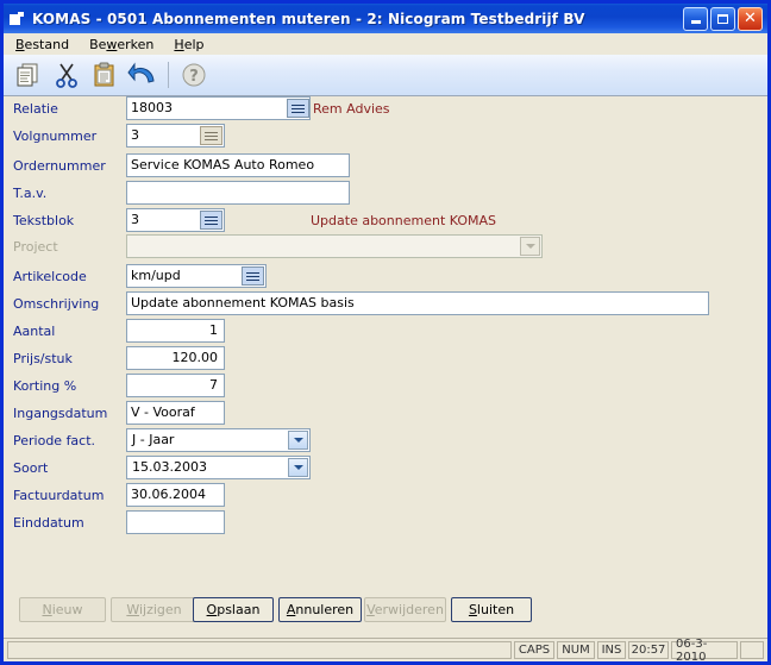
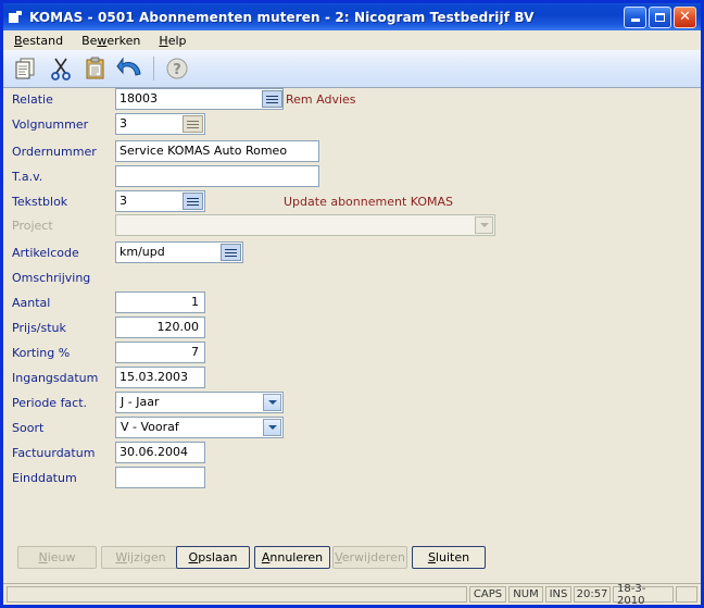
  KOMAS - 0501 Abonnementen muteren - 2: Nicogram Testbedrijf BV
  ✕
  Bestand
  Bewerken
  Help
  ?
  Relatie
  18003
  Rem Advies
  Volgnummer
  3
  Ordernummer
  Service KOMAS Auto Romeo
  T.a.v.
  Tekstblok
  3
  Update abonnement KOMAS
  Project
  Artikelcode
  km/upd
  Omschrijving
- Update abonnement KOMAS basis
  Aantal
  1
  Prijs/stuk
  120.00
  Korting %
  7
  Ingangsdatum
- V - Vooraf
+ 15.03.2003
  Periode fact.
  J - Jaar
  Soort
- 15.03.2003
+ V - Vooraf
  Factuurdatum
  30.06.2004
  Einddatum
  Nieuw
  Wijzigen
  Opslaan
  Annuleren
  Verwijderen
  Sluiten
  CAPS
  NUM
  INS
  20:57
- 06-3-2010
+ 18-3-2010
